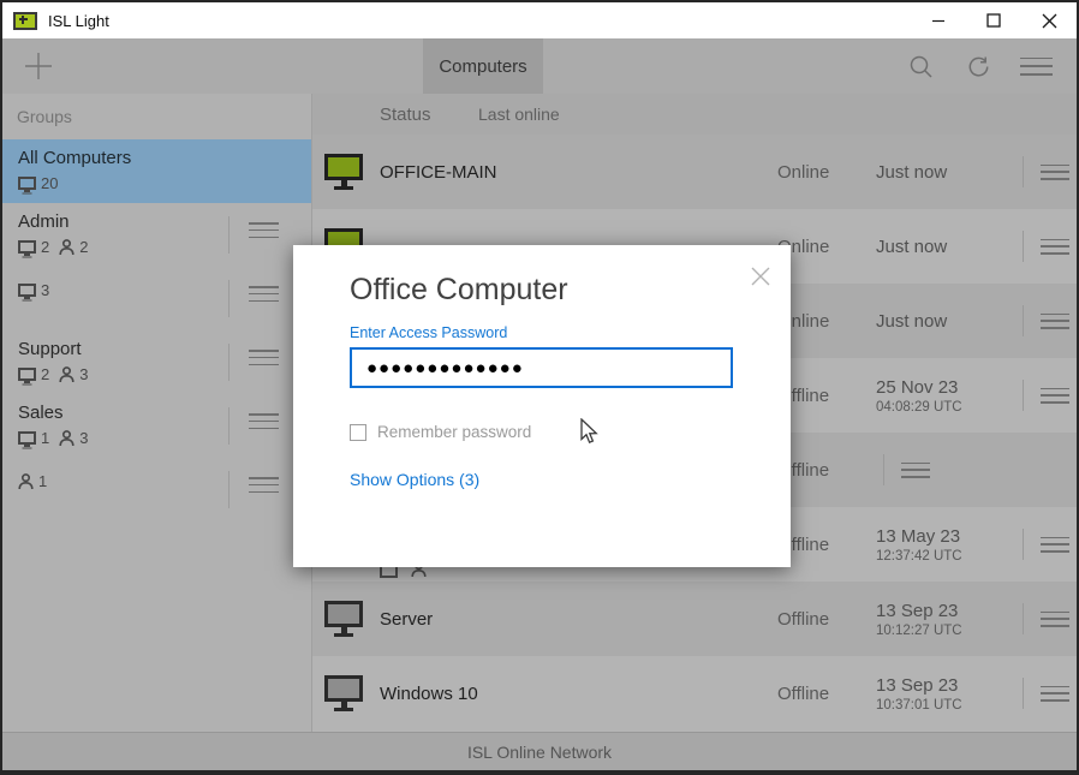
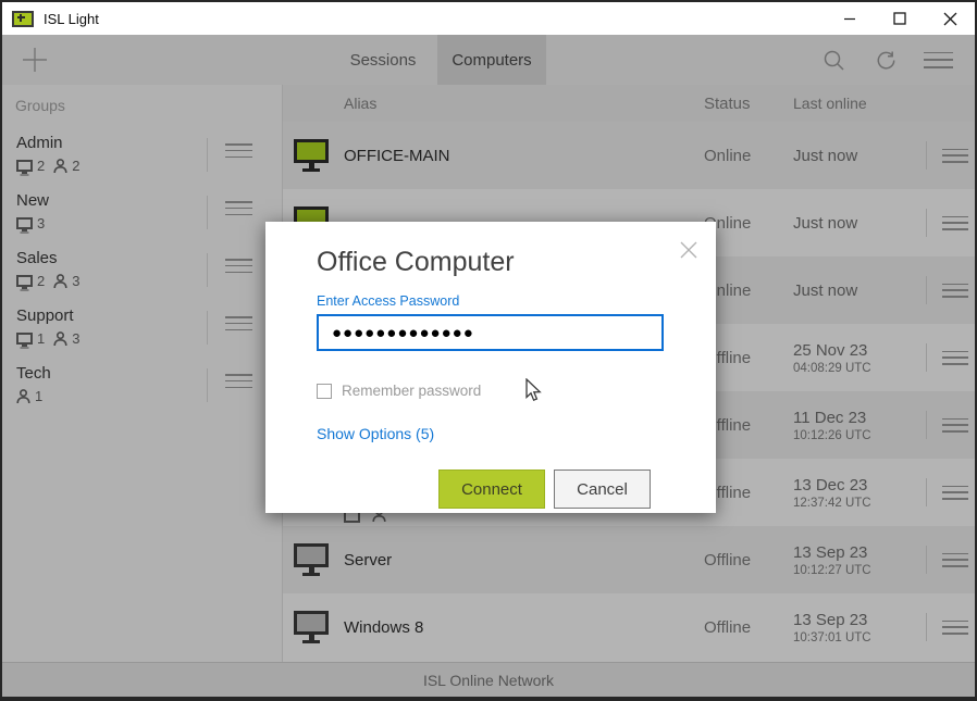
  ISL Light
+ Sessions
  Computers
  Groups
- All Computers
- 20
  Admin
  2
  2
+ New
  3
- Support
+ Sales
  2
  3
- Sales
+ Support
  1
  3
+ Tech
  1
+ Alias
  Status
  Last online
  OFFICE-MAIN
  Online
  Just now
  nline
  Just now
  nline
  Just now
  ffline
  25 Nov 23
  04:08:29 UTC
  ffline
+ 11 Dec 23
+ 10:12:26 UTC
  ffline
- 13 May 23
+ 13 Dec 23
  12:37:42 UTC
  Server
  Offline
  13 Sep 23
  10:12:27 UTC
- Windows 10
+ Windows 8
  Offline
  13 Sep 23
  10:37:01 UTC
  ISL Online Network
  Office Computer
  Enter Access Password
  ●●●●●●●●●●●●●
  Remember password
- Show Options (3)
+ Show Options (5)
+ Connect
+ Cancel
